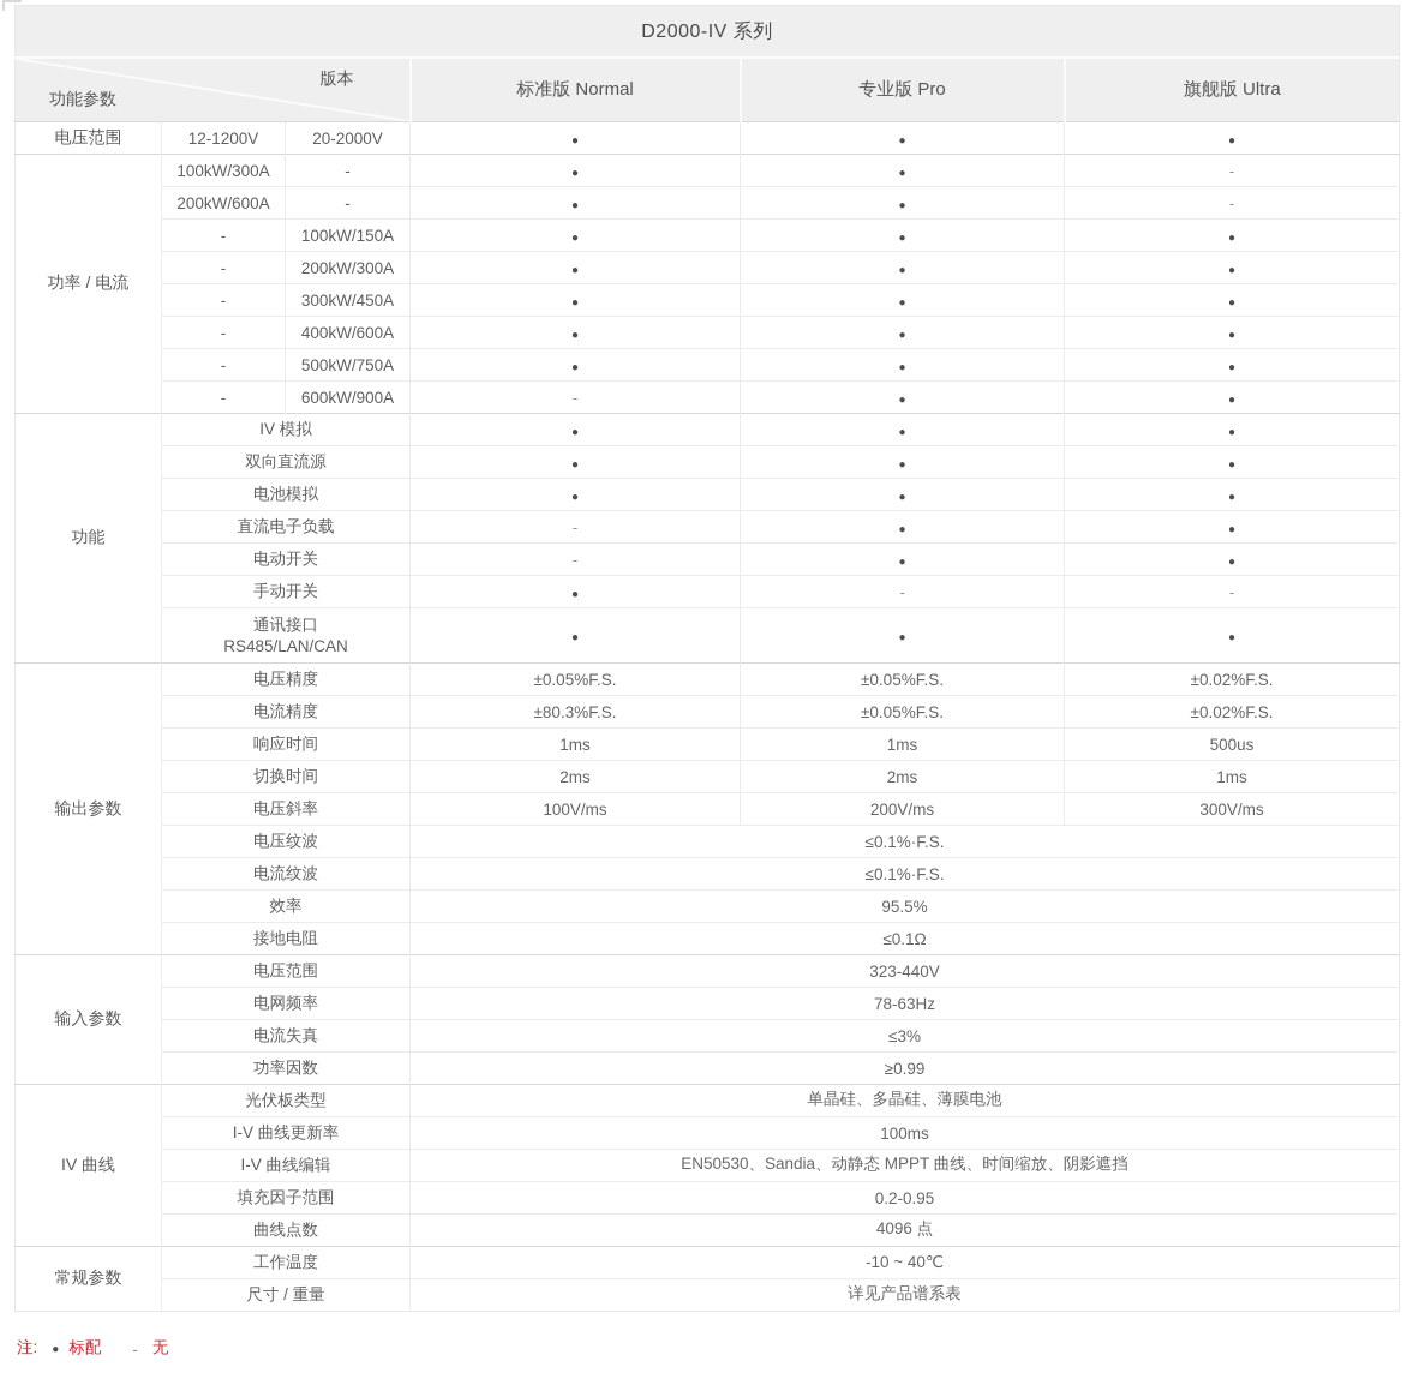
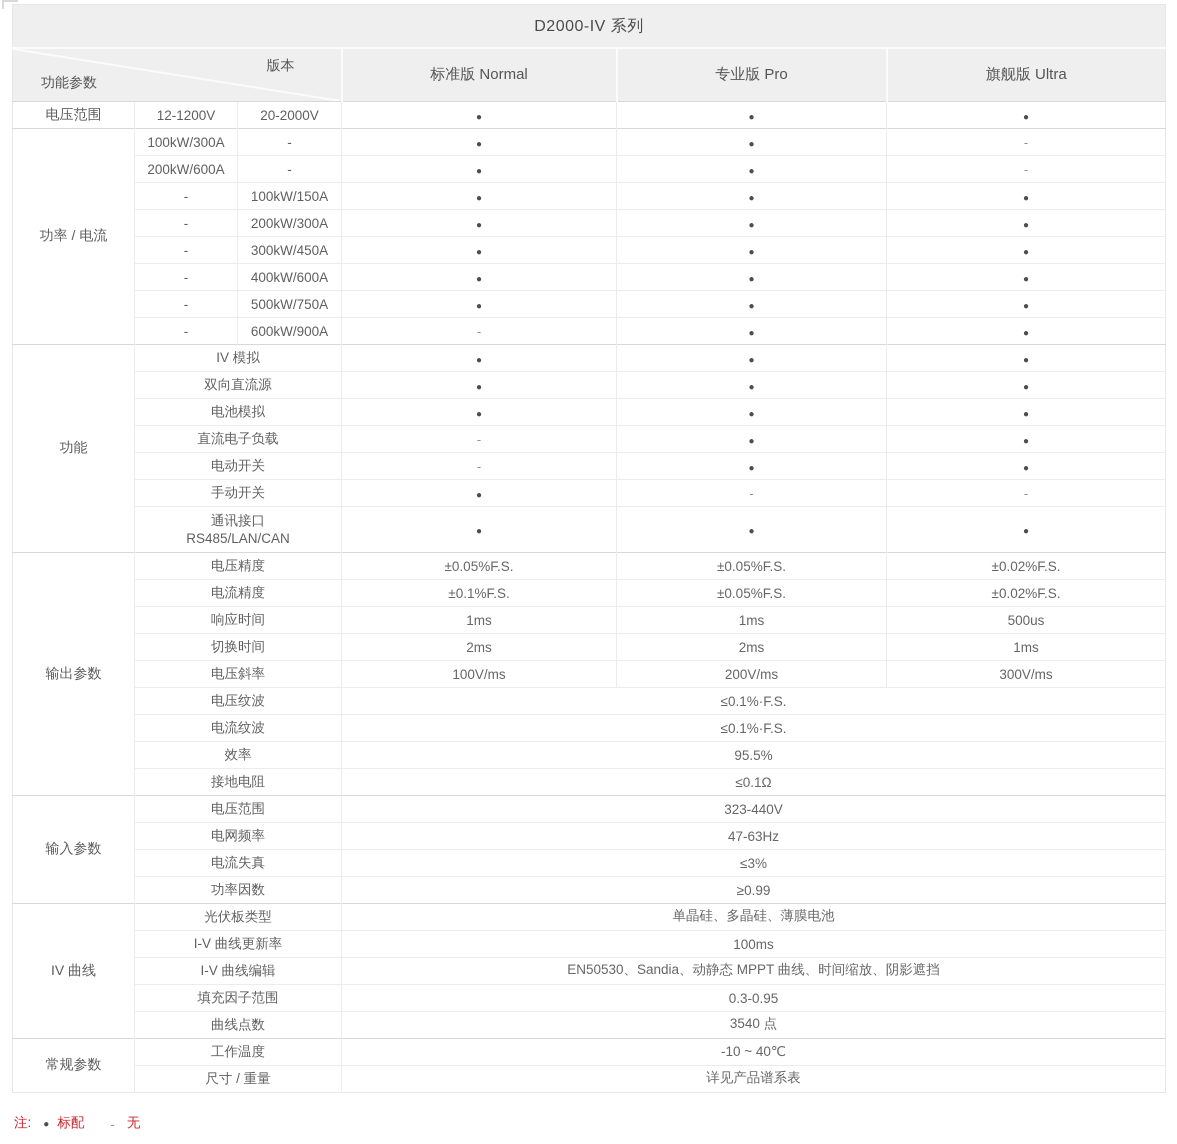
  D2000-IV 系列
  功能参数 版本	标准版 Normal	专业版 Pro	旗舰版 Ultra
  电压范围	12-1200V	20-2000V	●	●	●
  功率 / 电流	100kW/300A	-	●	●	-
  200kW/600A	-	●	●	-
  -	100kW/150A	●	●	●
  -	200kW/300A	●	●	●
  -	300kW/450A	●	●	●
  -	400kW/600A	●	●	●
  -	500kW/750A	●	●	●
  -	600kW/900A	-	●	●
  功能	IV 模拟	●	●	●
  双向直流源	●	●	●
  电池模拟	●	●	●
  直流电子负载	-	●	●
  电动开关	-	●	●
  手动开关	●	-	-
  通讯接口RS485/LAN/CAN	●	●	●
  输出参数	电压精度	±0.05%F.S.	±0.05%F.S.	±0.02%F.S.
- 电流精度	±80.3%F.S.	±0.05%F.S.	±0.02%F.S.
+ 电流精度	±0.1%F.S.	±0.05%F.S.	±0.02%F.S.
  响应时间	1ms	1ms	500us
  切换时间	2ms	2ms	1ms
  电压斜率	100V/ms	200V/ms	300V/ms
  电压纹波	≤0.1%·F.S.
  电流纹波	≤0.1%·F.S.
  效率	95.5%
  接地电阻	≤0.1Ω
  输入参数	电压范围	323-440V
- 电网频率	78-63Hz
+ 电网频率	47-63Hz
  电流失真	≤3%
  功率因数	≥0.99
  IV 曲线	光伏板类型	单晶硅、多晶硅、薄膜电池
  I-V 曲线更新率	100ms
  I-V 曲线编辑	EN50530、Sandia、动静态 MPPT 曲线、时间缩放、阴影遮挡
- 填充因子范围	0.2-0.95
+ 填充因子范围	0.3-0.95
- 曲线点数	4096 点
+ 曲线点数	3540 点
  常规参数	工作温度	-10 ~ 40℃
  尺寸 / 重量	详见产品谱系表
  注:
  ●
  标配
  -
  无
